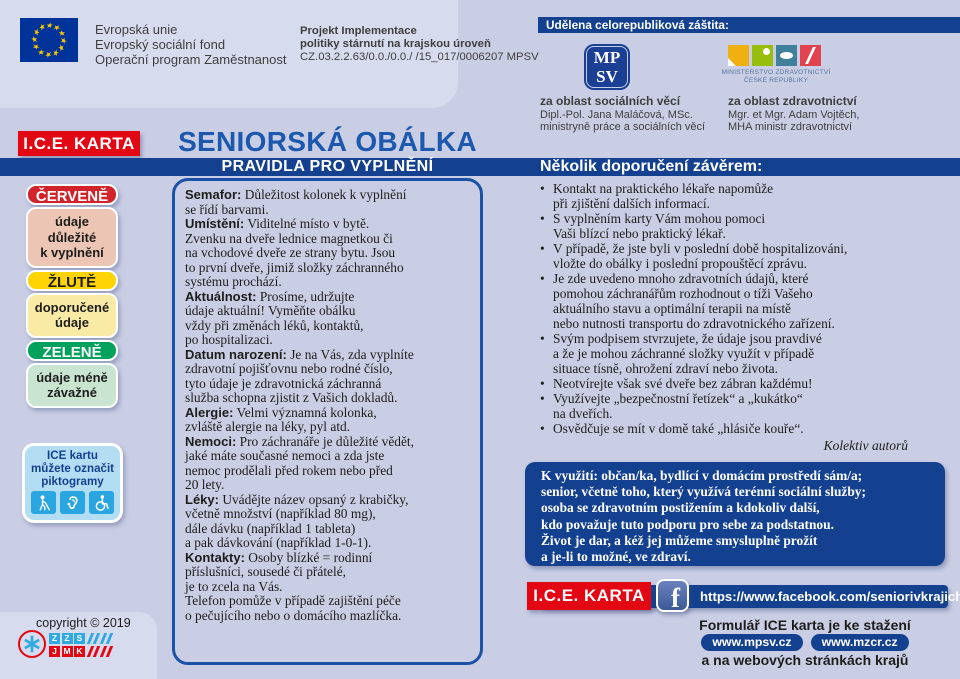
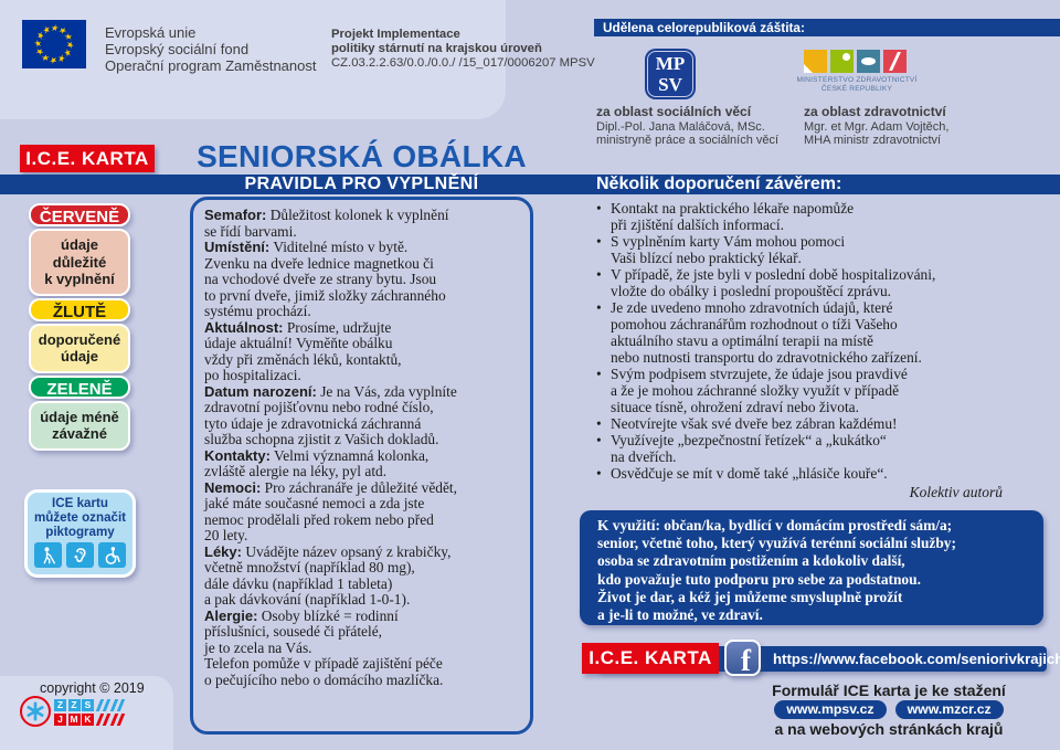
  Evropská unie
  Evropský sociální fond
  Operační program Zaměstnanost
  Projekt Implementace
  politiky stárnutí na krajskou úroveň
  CZ.03.2.2.63/0.0./0.0./ /15_017/0006207 MPSV
  Udělena celorepubliková záštita:
  MP
  SV
  za oblast sociálních věcí
  Dipl.-Pol. Jana Maláčová, MSc.
  ministryně práce a sociálních věcí
  za oblast zdravotnictví
  Mgr. et Mgr. Adam Vojtěch,
  MHA ministr zdravotnictví
  I.C.E. KARTA
  SENIORSKÁ OBÁLKA
  PRAVIDLA PRO VYPLNĚNÍ
  Několik doporučení závěrem:
  ČERVENĚ
  údaje
  důležité
  k vyplnění
  ŽLUTĚ
  doporučené
  údaje
  ZELENĚ
  údaje méně
  závažné
  Semafor: Důležitost kolonek k vyplnění
  se řídí barvami.
  Umístění: Viditelné místo v bytě.
  Zvenku na dveře lednice magnetkou či
  na vchodové dveře ze strany bytu. Jsou
  to první dveře, jimiž složky záchranného
  systému prochází.
  Aktuálnost: Prosíme, udržujte
  údaje aktuální! Vyměňte obálku
  vždy při změnách léků, kontaktů,
  po hospitalizaci.
  Datum narození: Je na Vás, zda vyplníte
  zdravotní pojišťovnu nebo rodné číslo,
  tyto údaje je zdravotnická záchranná
  služba schopna zjistit z Vašich dokladů.
- Alergie: Velmi významná kolonka,
+ Kontakty: Velmi významná kolonka,
  zvláště alergie na léky, pyl atd.
  Nemoci: Pro záchranáře je důležité vědět,
  jaké máte současné nemoci a zda jste
  nemoc prodělali před rokem nebo před
  20 lety.
  Léky: Uvádějte název opsaný z krabičky,
  včetně množství (například 80 mg),
  dále dávku (například 1 tableta)
  a pak dávkování (například 1-0-1).
- Kontakty: Osoby blízké = rodinní
+ Alergie: Osoby blízké = rodinní
  příslušníci, sousedé či přátelé,
  je to zcela na Vás.
  Telefon pomůže v případě zajištění péče
  o pečujícího nebo o domácího mazlíčka.
  Kontakt na praktického lékaře napomůže
  při zjištění dalších informací.
  S vyplněním karty Vám mohou pomoci
  Vaši blízcí nebo praktický lékař.
  V případě, že jste byli v poslední době hospitalizováni,
  vložte do obálky i poslední propouštěcí zprávu.
  Je zde uvedeno mnoho zdravotních údajů, které
  pomohou záchranářům rozhodnout o tíži Vašeho
  aktuálního stavu a optimální terapii na místě
  nebo nutnosti transportu do zdravotnického zařízení.
  Svým podpisem stvrzujete, že údaje jsou pravdivé
  a že je mohou záchranné složky využít v případě
  situace tísně, ohrožení zdraví nebo života.
  Neotvírejte však své dveře bez zábran každému!
  Využívejte „bezpečnostní řetízek“ a „kukátko“
  na dveřích.
  Osvědčuje se mít v domě také „hlásiče kouře“.
  Kolektiv autorů
  K využití: občan/ka, bydlící v domácím prostředí sám/a;
  senior, včetně toho, který využívá terénní sociální služby;
  osoba se zdravotním postižením a kdokoliv další,
  kdo považuje tuto podporu pro sebe za podstatnou.
  Život je dar, a kéž jej můžeme smysluplně prožít
  a je-li to možné, ve zdraví.
  I.C.E. KARTA
  https://www.facebook.com/seniorivkrajich
  Formulář ICE karta je ke stažení
  www.mpsv.cz www.mzcr.cz
  a na webových stránkách krajů
  ICE kartu
  můžete označit
  piktogramy
  copyright © 2019
  Z
  Z
  S
  J
  M
  K
